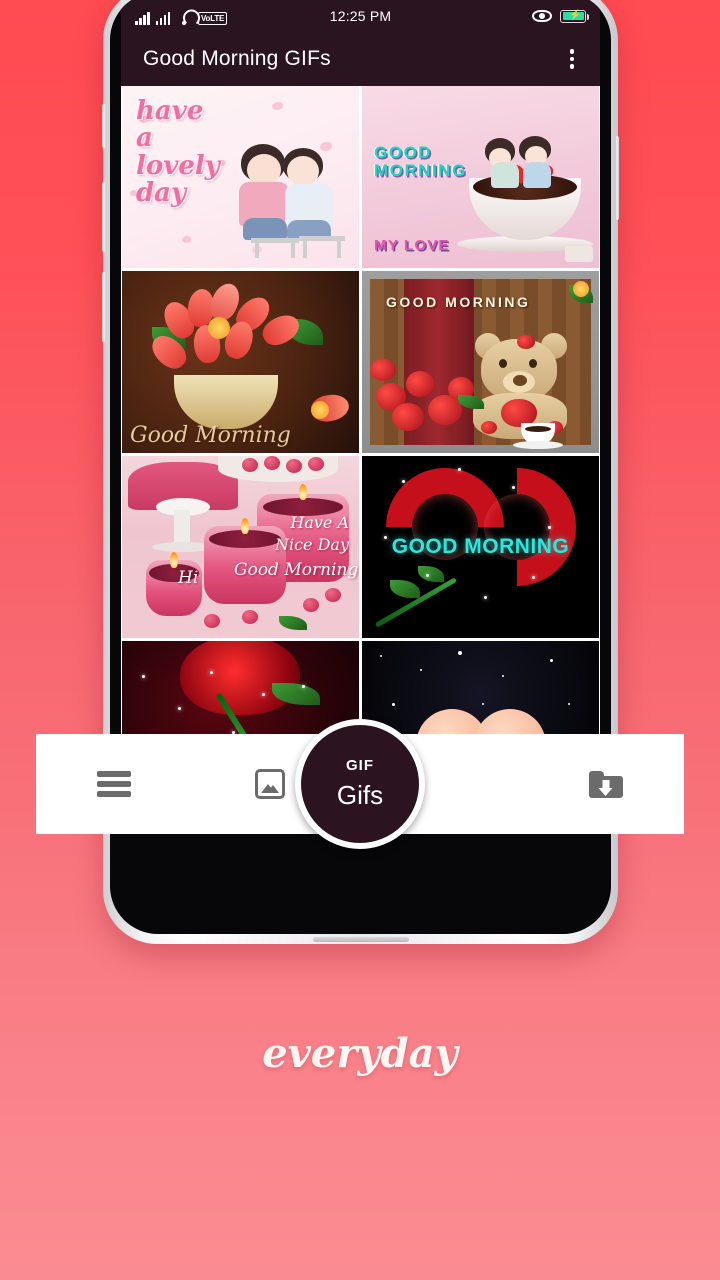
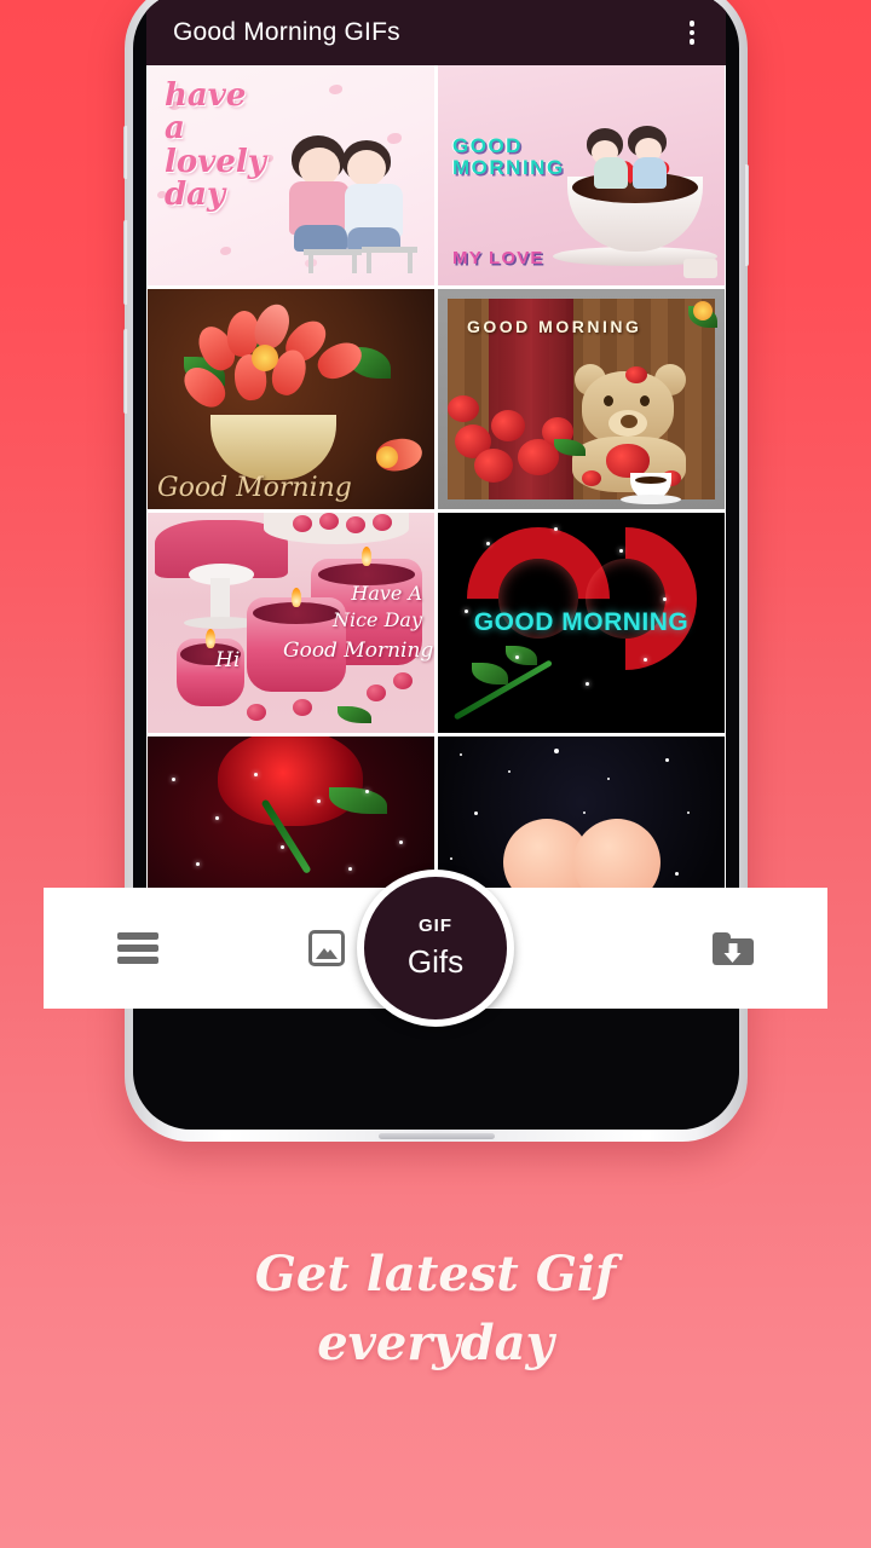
- VoLTE
- 12:25 PM
- ⚡
  Good Morning GIFs
  have
  a
  lovely
  day
  GOOD
  MORNING
  MY LOVE
  Good Morning
  GOOD MORNING
  Hi
  Good Morning
  Have A
  Nice Day
  GOOD MORNING
  GIF
  Gifs
+ Get latest Gif
  everyday
